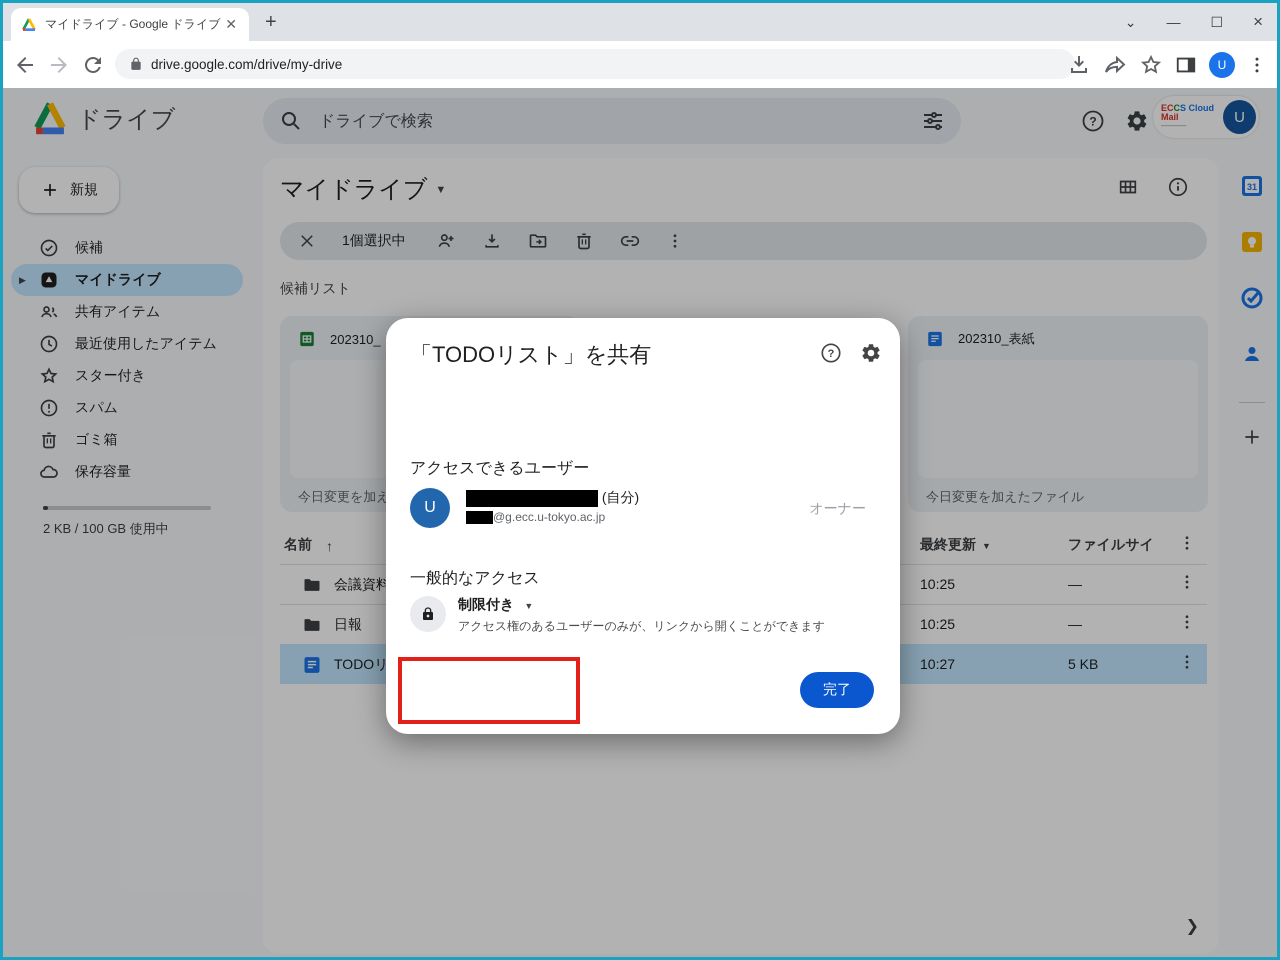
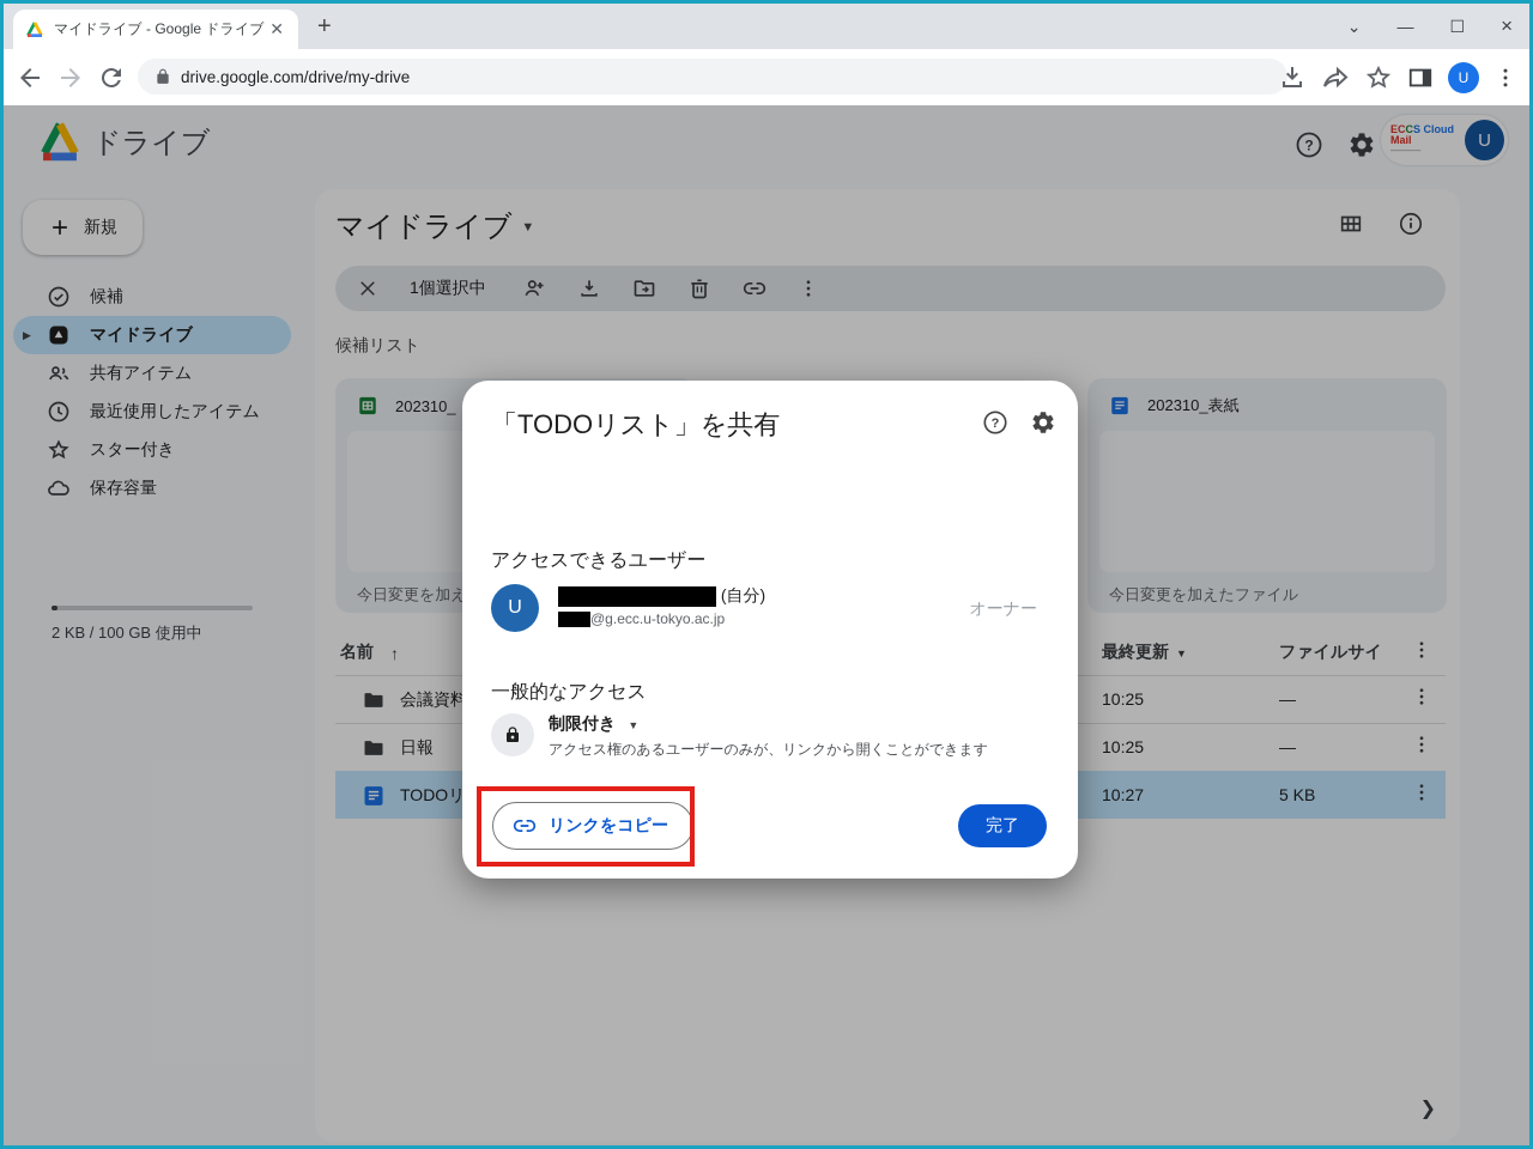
  マイドライブ - Google ドライブ
  ✕
  +
  ⌄
  —
  ☐
  ×
  drive.google.com/drive/my-drive
  U
  ドライブ
- ドライブで検索
  ?
  ECCS Cloud Mail
  U
  新規
  候補
  ▶
  マイドライブ
  共有アイテム
  最近使用したアイテム
  スター付き
- スパム
- ゴミ箱
  保存容量
  2 KB / 100 GB 使用中
  マイドライブ
  ▼
  1個選択中
  候補リスト
  202310_
  202310_表紙
  今日変更を加えたファイル
  名前
  ↑
  最終更新
  ▼
  ファイルサイ
  会議資料
  10:25
  —
  日報
  10:25
  —
  TODOリ
  10:27
  5 KB
  ❯
- 31
  「TODOリスト」を共有
  ?
  アクセスできるユーザー
  U
  (自分)
  @g.ecc.u-tokyo.ac.jp
  オーナー
  一般的なアクセス
  制限付き
  ▼
  アクセス権のあるユーザーのみが、リンクから開くことができます
+ リンクをコピー
  完了
